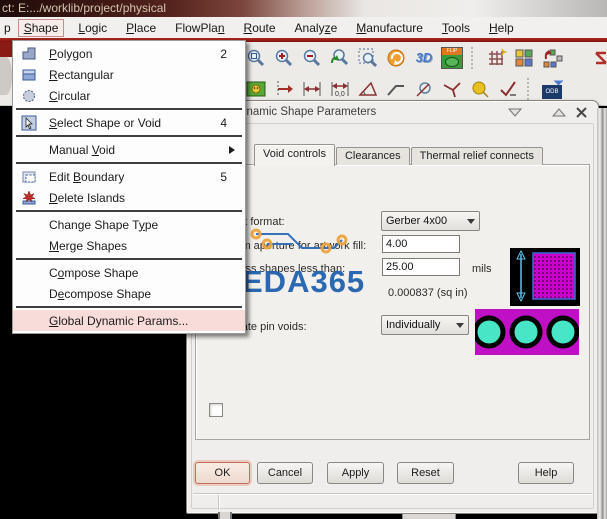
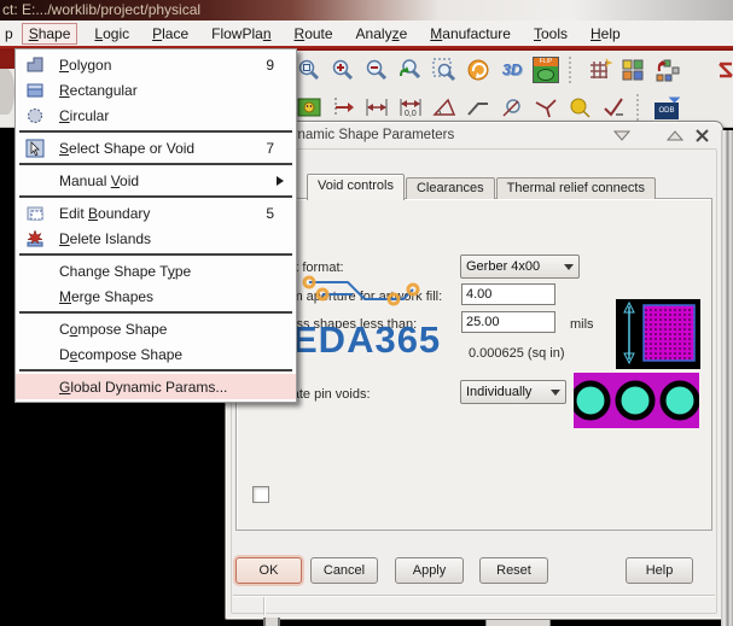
  ct: E:.../worklib/project/physical
  p
  Shape
  Logic
  Place
  FlowPlan
  Route
  Analyze
  Manufacture
  Tools
  Help
  3D
  namic Shape Parameters
  Void controls
  Clearances
  Thermal relief connects
  Gerber 4x00
  4.00
  ss shapes less than:
  25.00
  mils
- 0.000837 (sq in)
+ 0.000625 (sq in)
  te pin voids:
  Individually
  OK
  Cancel
  Apply
  Reset
  Help
  EDA365
  Polygon
- 2
+ 9
  Rectangular
  Circular
  Select Shape or Void
- 4
+ 7
  Manual Void
  Edit Boundary
  5
  Delete Islands
  Change Shape Type
  Merge Shapes
  Compose Shape
  Decompose Shape
  Global Dynamic Params...
